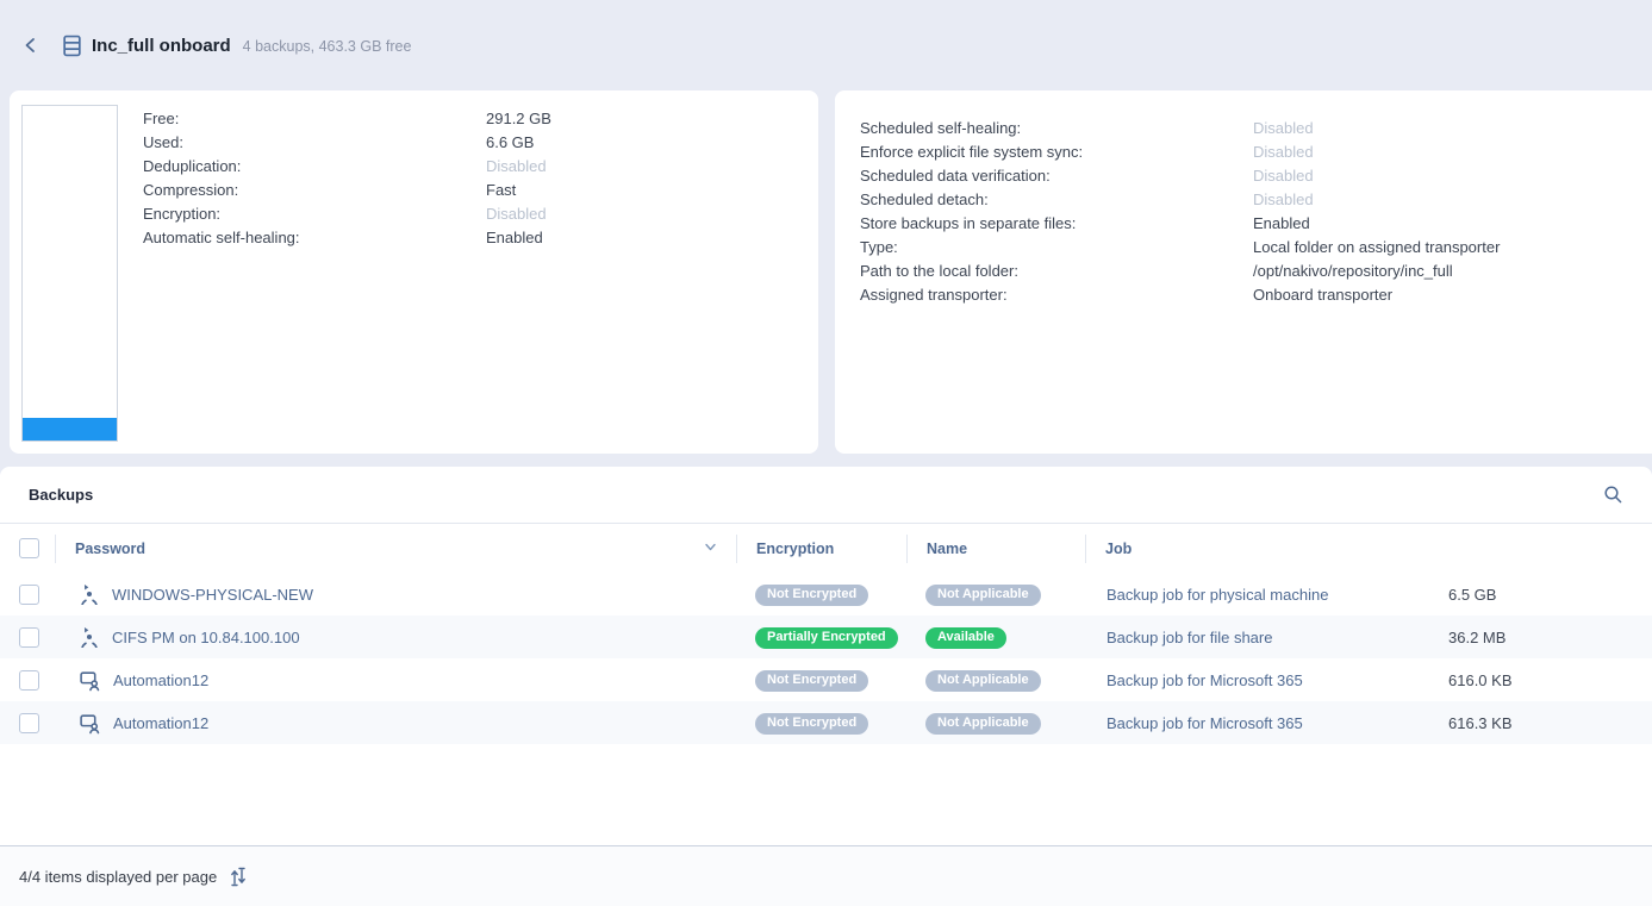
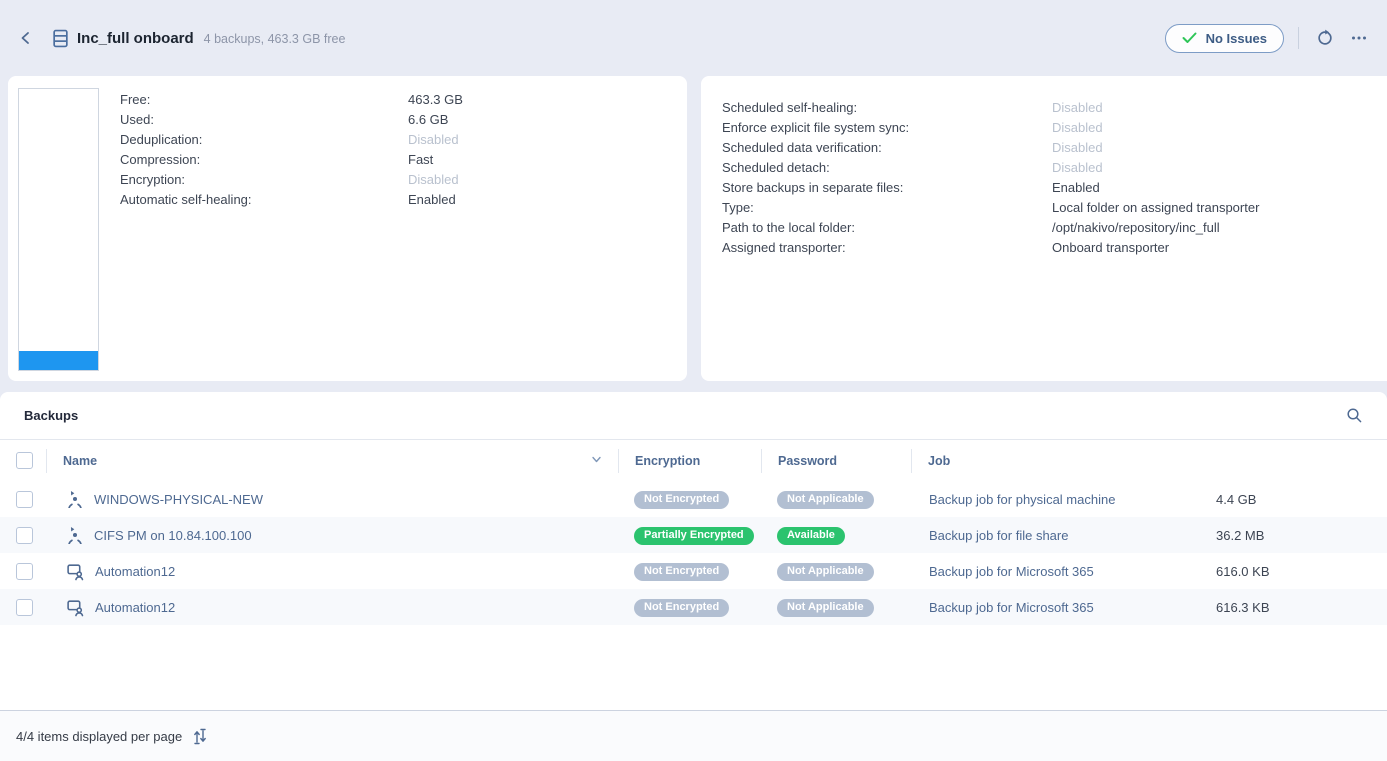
  Inc_full onboard
  4 backups, 463.3 GB free
+ No Issues
  Free:
- 291.2 GB
+ 463.3 GB
  Used:
  6.6 GB
  Deduplication:
  Disabled
  Compression:
  Fast
  Encryption:
  Disabled
  Automatic self-healing:
  Enabled
  Scheduled self-healing:
  Disabled
  Enforce explicit file system sync:
  Disabled
  Scheduled data verification:
  Disabled
  Scheduled detach:
  Disabled
  Store backups in separate files:
  Enabled
  Type:
  Local folder on assigned transporter
  Path to the local folder:
  /opt/nakivo/repository/inc_full
  Assigned transporter:
  Onboard transporter
  Backups
- Password
+ Name
  Encryption
- Name
+ Password
  Job
  WINDOWS-PHYSICAL-NEW
  Not Encrypted
  Not Applicable
  Backup job for physical machine
- 6.5 GB
+ 4.4 GB
  CIFS PM on 10.84.100.100
  Partially Encrypted
  Available
  Backup job for file share
  36.2 MB
  Automation12
  Not Encrypted
  Not Applicable
  Backup job for Microsoft 365
  616.0 KB
  Automation12
  Not Encrypted
  Not Applicable
  Backup job for Microsoft 365
  616.3 KB
  4/4 items displayed per page
